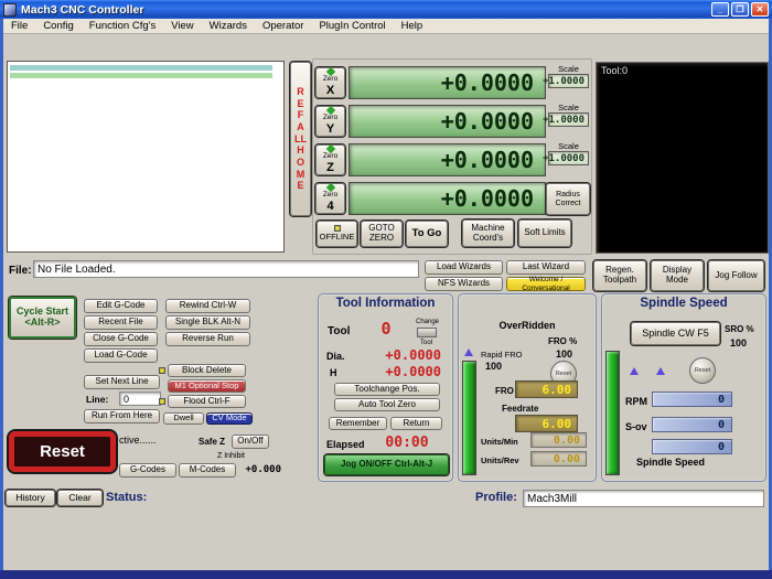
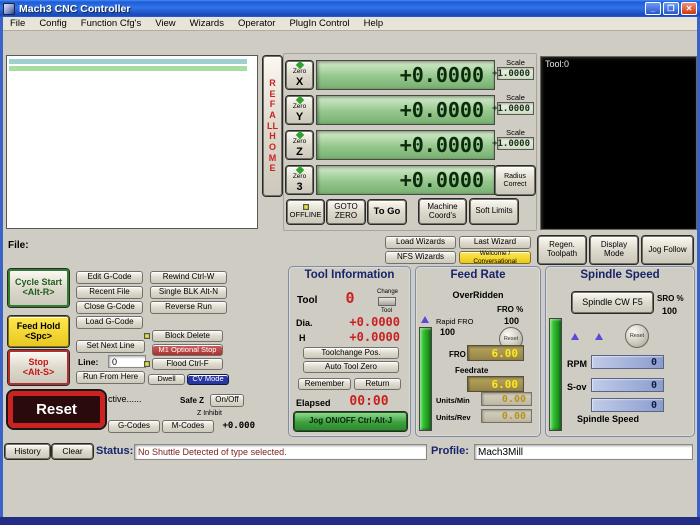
  Mach3 CNC Controller
  _
  ❐
  ✕
  File
  Config
  Function Cfg's
  View
  Wizards
  Operator
  PlugIn Control
  Help
  REF ALL HOME
  X
  +0.0000
  Scale
  +1.0000
  Y
  +0.0000
  Scale
  +1.0000
  Z
  +0.0000
  Scale
  +1.0000
- 4
+ 3
  +0.0000
  OFFLINE
  GOTO ZERO
  To Go
  Machine Coord's
  Soft Limits
  Tool:0
  File:
- No File Loaded.
  Load Wizards
  Last Wizard
  NFS Wizards
  Regen. Toolpath
  Display Mode
  Jog Follow
  Cycle Start
  <Alt-R>
  Edit G-Code
  Recent File
  Close G-Code
  Load G-Code
  Rewind Ctrl-W
  Single BLK Alt-N
  Reverse Run
+ Feed Hold
+ <Spc>
+ Stop
+ <Alt-S>
  Set Next Line
  Line:
  0
  Run From Here
  Block Delete
  M1 Optional Stop
  Flood Ctrl-F
  Dwell
  CV Mode
  Reset
  ctive......
  Safe Z
  On/Off
  G-Codes
  M-Codes
  +0.000
  Tool Information
  Tool
  0
  Dia.
  +0.0000
  H
  +0.0000
  Toolchange Pos.
  Auto Tool Zero
  Remember
  Return
  Elapsed
  00:00
  Jog ON/OFF Ctrl-Alt-J
+ Feed Rate
  OverRidden
  Rapid FRO
  100
  FRO %
  100
  FRO
  6.00
  Feedrate
  6.00
  Units/Min
  0.00
  Units/Rev
  0.00
  Spindle Speed
  Spindle CW F5
  SRO %
  100
  RPM
  0
  S-ov
  0
  0
  Spindle Speed
  History
  Clear
  Status:
+ No Shuttle Detected of type selected.
  Profile:
  Mach3Mill
